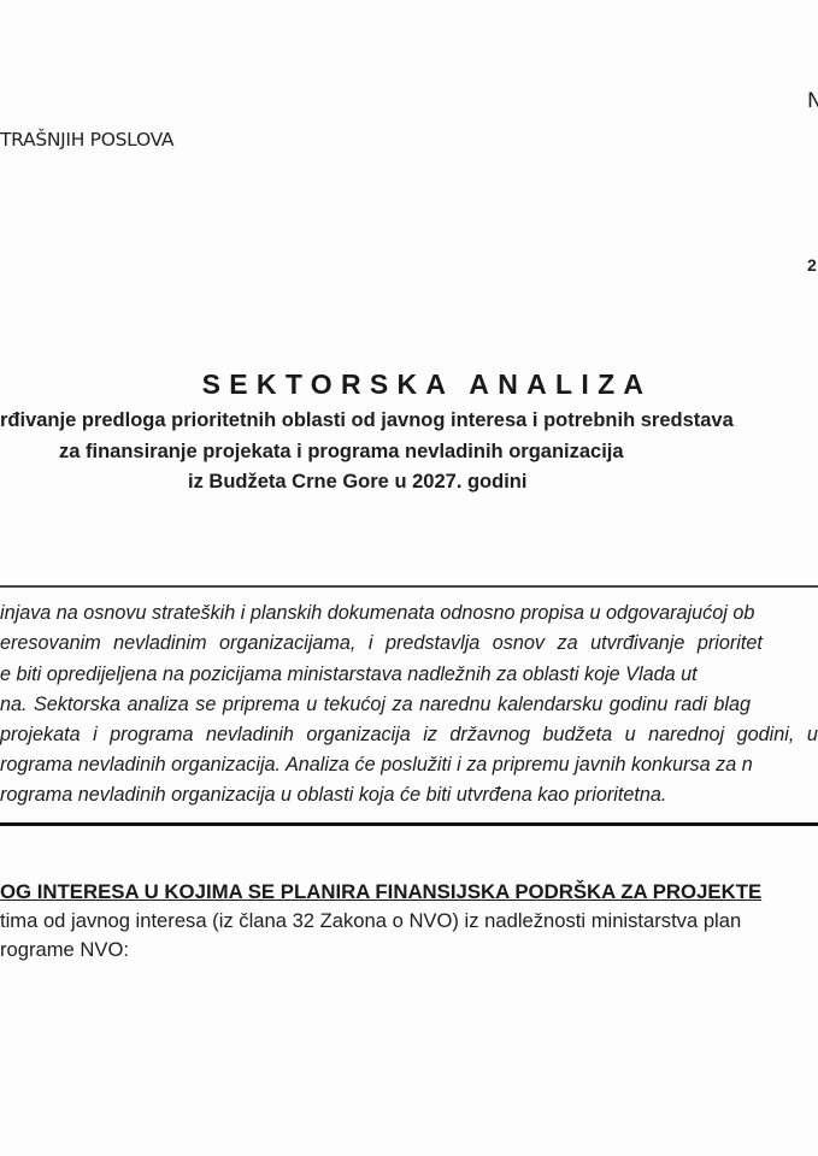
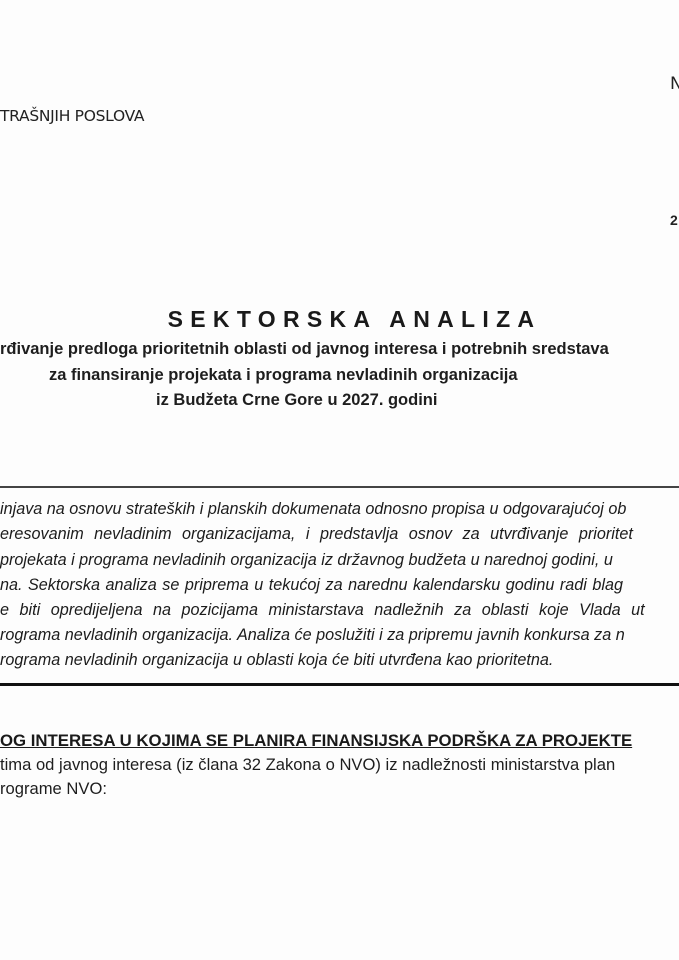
  TRAŠNJIH POSLOVA
  N
  2
  SEKTORSKA ANALIZA
  rđivanje predloga prioritetnih oblasti od javnog interesa i potrebnih sredstava
  za finansiranje projekata i programa nevladinih organizacija
  iz Budžeta Crne Gore u 2027. godini
  injava na osnovu strateških i planskih dokumenata odnosno propisa u odgovarajućoj ob
  eresovanim nevladinim organizacijama, i predstavlja osnov za utvrđivanje prioritet
- e biti opredijeljena na pozicijama ministarstava nadležnih za oblasti koje Vlada ut
+ projekata i programa nevladinih organizacija iz državnog budžeta u narednoj godini, u
  na. Sektorska analiza se priprema u tekućoj za narednu kalendarsku godinu radi blag
- projekata i programa nevladinih organizacija iz državnog budžeta u narednoj godini, u
+ e biti opredijeljena na pozicijama ministarstava nadležnih za oblasti koje Vlada ut
  rograma nevladinih organizacija. Analiza će poslužiti i za pripremu javnih konkursa za n
  rograma nevladinih organizacija u oblasti koja će biti utvrđena kao prioritetna.
  OG INTERESA U KOJIMA SE PLANIRA FINANSIJSKA PODRŠKA ZA PROJEKTE
  tima od javnog interesa (iz člana 32 Zakona o NVO) iz nadležnosti ministarstva plan
  rograme NVO:
